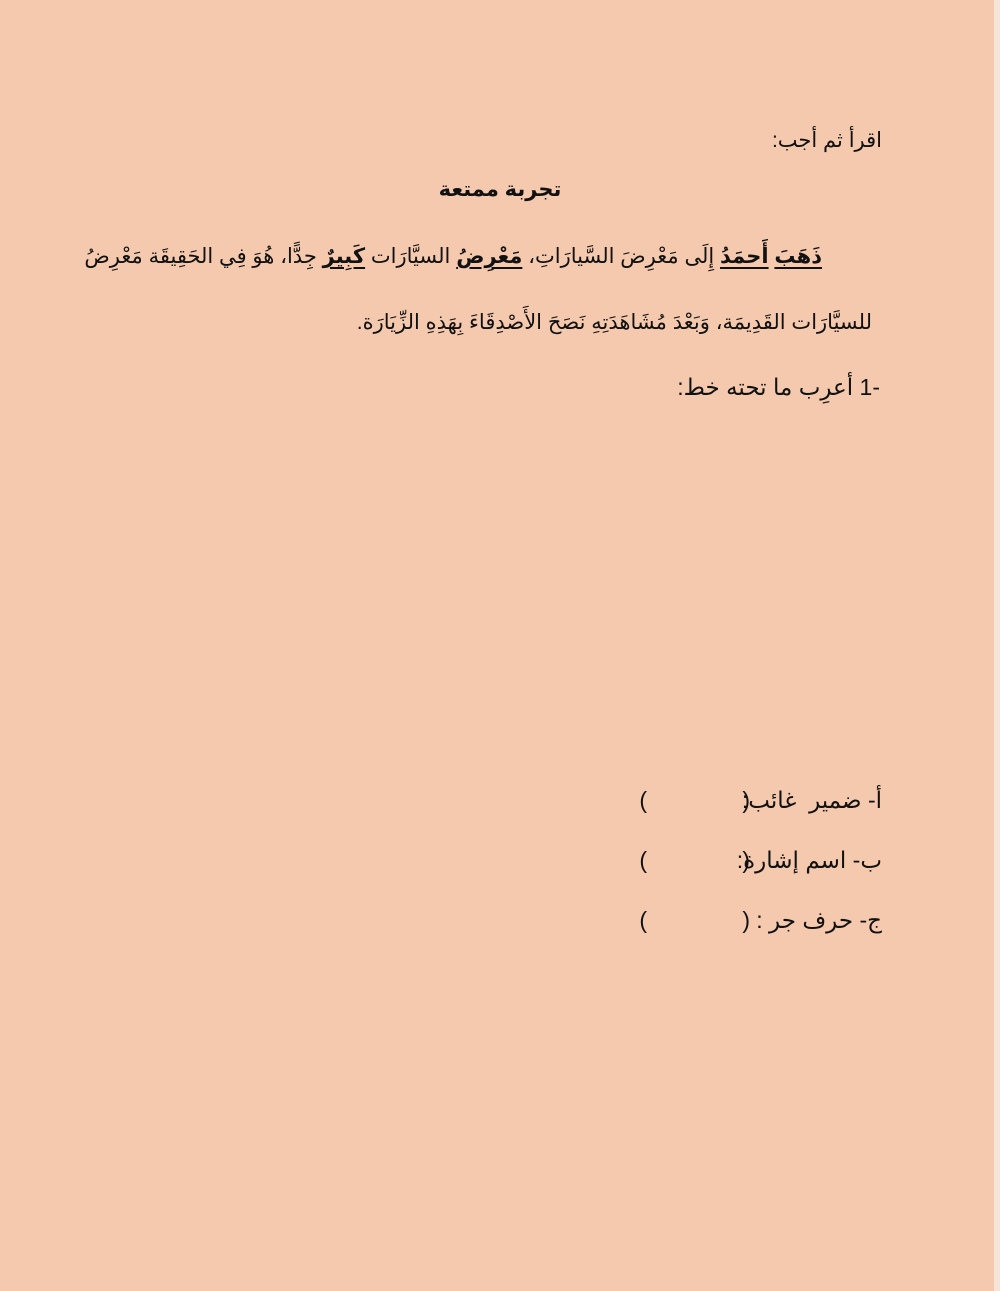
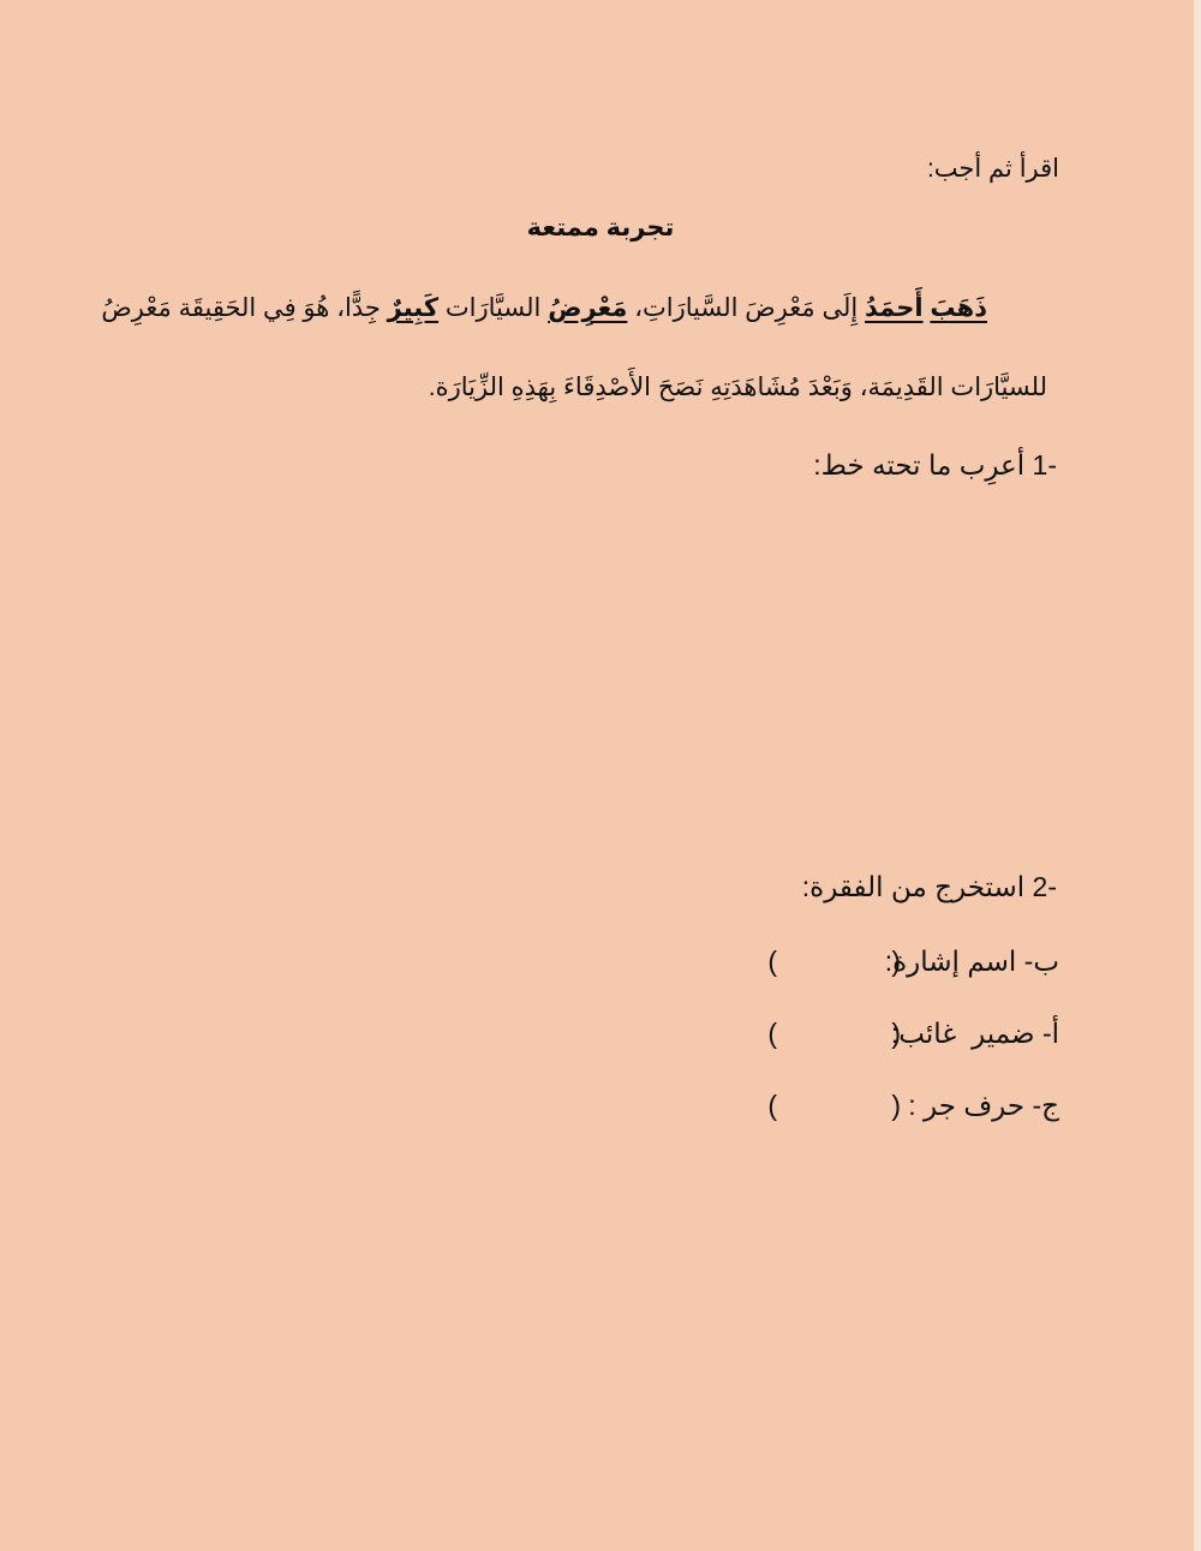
  اقرأ ثم أجب:
  تجربة ممتعة
  ذَهَبَ أَحمَدُ إِلَى مَعْرِضَ السَّيارَاتِ، مَعْرِضُ السيَّارَات كَبِيرٌ جِدًّا، هُوَ فِي الحَقِيقَة مَعْرِضُ
  للسيَّارَات القَدِيمَة، وَبَعْدَ مُشَاهَدَتِهِ نَصَحَ الأَصْدِقَاءَ بِهَذِهِ الزِّيَارَة.
  1- أعرِب ما تحته خط:
+ 2- استخرج من الفقرة:
- أ- ضمير غائب:
+ ب- اسم إشارة:
  (
  )
- ب- اسم إشارة:
+ أ- ضمير غائب:
  (
  )
  ج- حرف جر :
  (
  )
